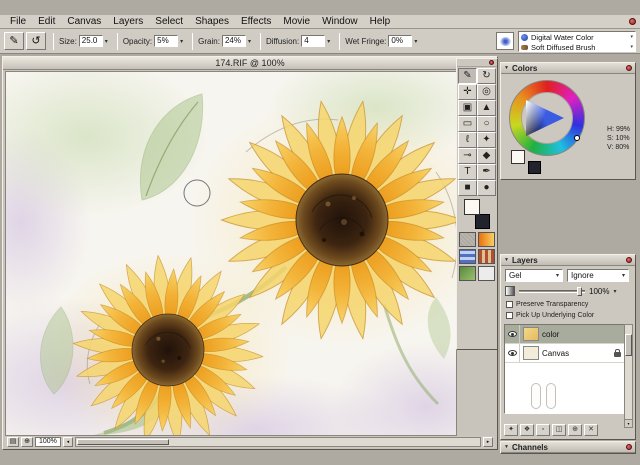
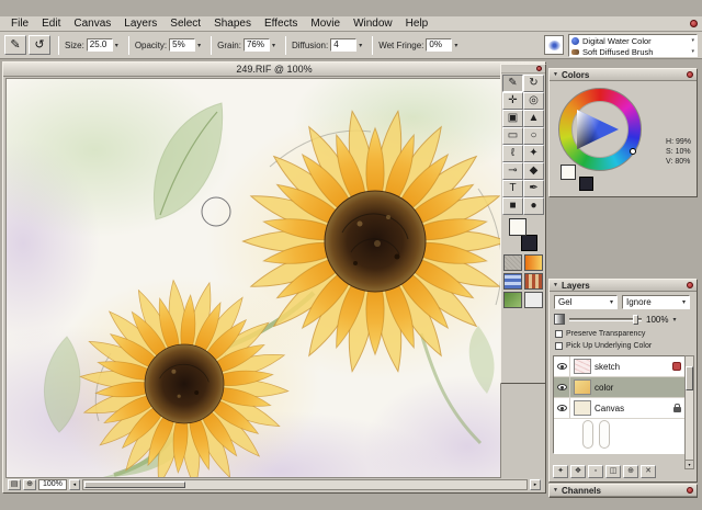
  File
  Edit
  Canvas
  Layers
  Select
  Shapes
  Effects
  Movie
  Window
  Help
  ✎
  ↺
  Size:
  25.0
  Opacity:
  5%
  Grain:
- 24%
+ 76%
  Diffusion:
  4
  Wet Fringe:
  0%
  Digital Water Color
  Soft Diffused Brush
- 174.RIF @ 100%
+ 249.RIF @ 100%
  ✎
  ↻
  ✛
  ◎
  ▣
  ▲
  ▭
  ○
  ℓ
  ✦
  ⊸
  ◆
  T
  ✒
  ■
  ●
  Colors
  Layers
  Gel
  Ignore
  100%
+ sketch
  color
  Canvas
  Channels
